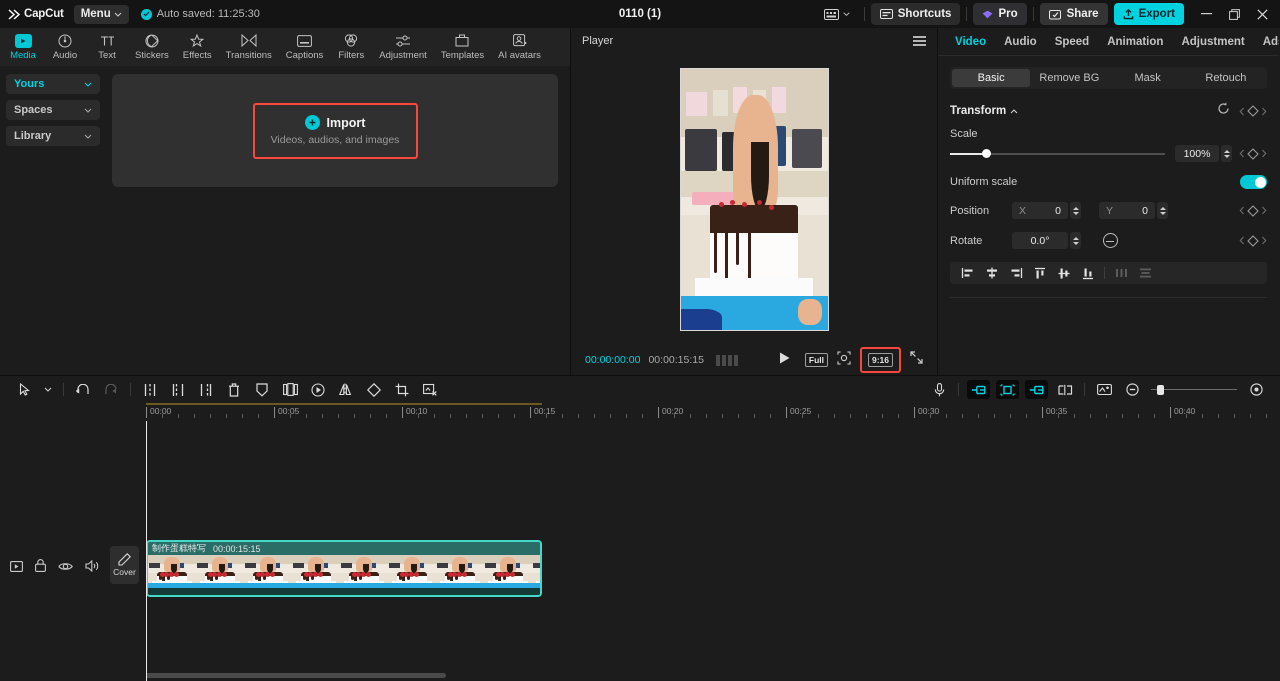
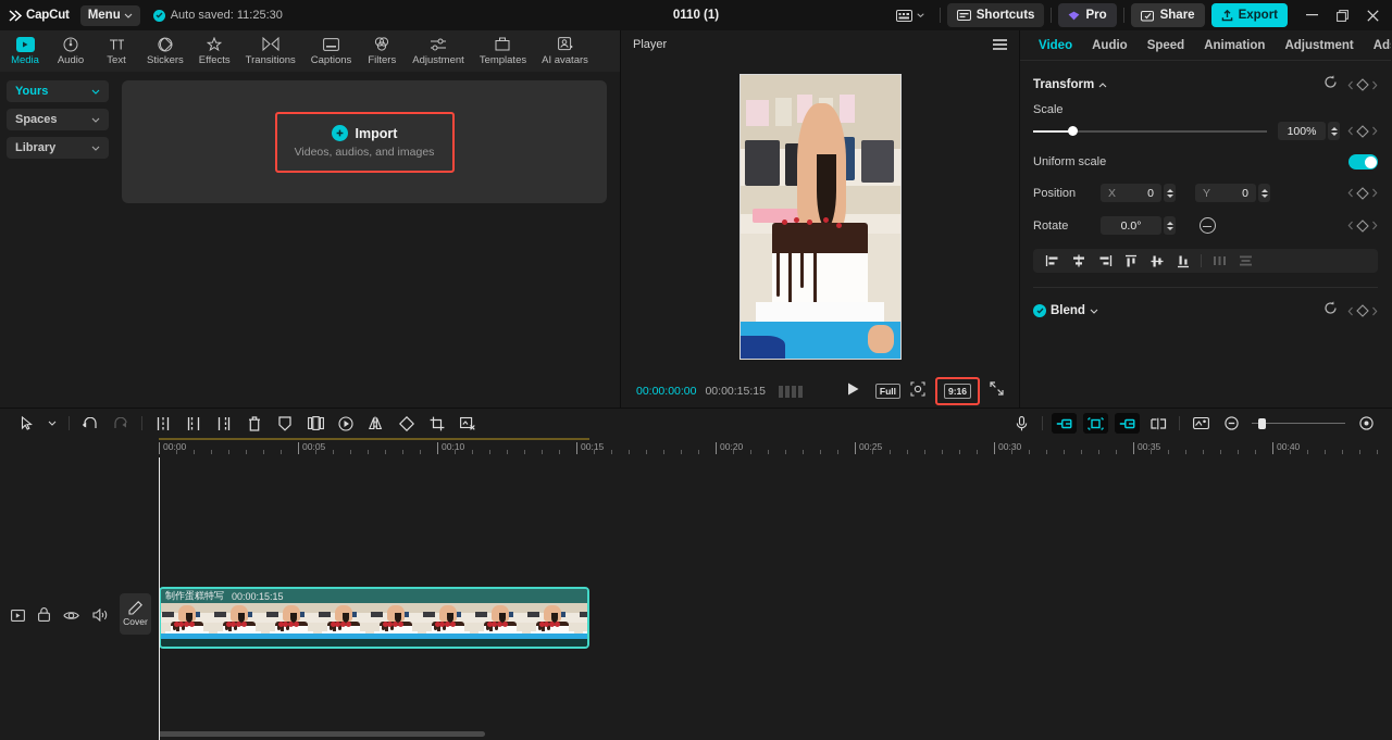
  CapCut
  Menu
  Auto saved: 11:25:30
  0110 (1)
  Shortcuts
  Pro
  Share
  Export
  Media
  Audio
  Text
  Stickers
  Effects
  Transitions
  Captions
  Filters
  Adjustment
  Templates
  AI avatars
  Yours
  Spaces
  Library
  Import
  Videos, audios, and images
  Player
  00:00:00:00
  00:00:15:15
  Full
  9:16
  Video
  Audio
  Speed
  Animation
  Adjustment
- Basic
- Remove BG
- Mask
- Retouch
  Transform
  Scale
  100%
  Uniform scale
  Position
  X
  0
  Y
  0
  Rotate
  0.0°
+ Blend
  00:00
  00:05
  00:10
  00:15
  00:20
  00:25
  00:30
  00:35
  00:40
  Cover
  制作蛋糕特写
  00:00:15:15
